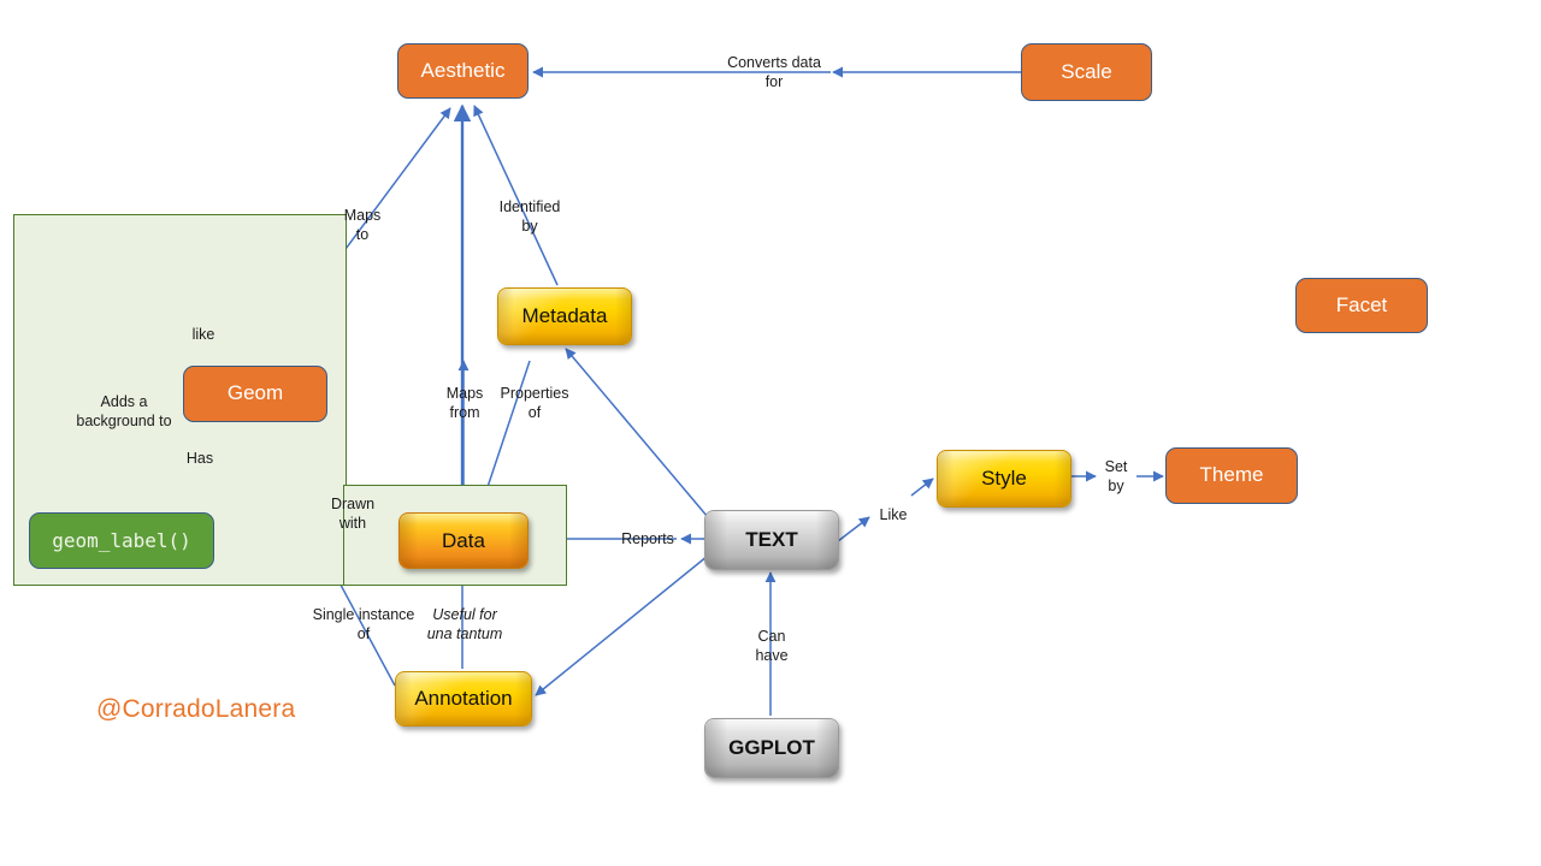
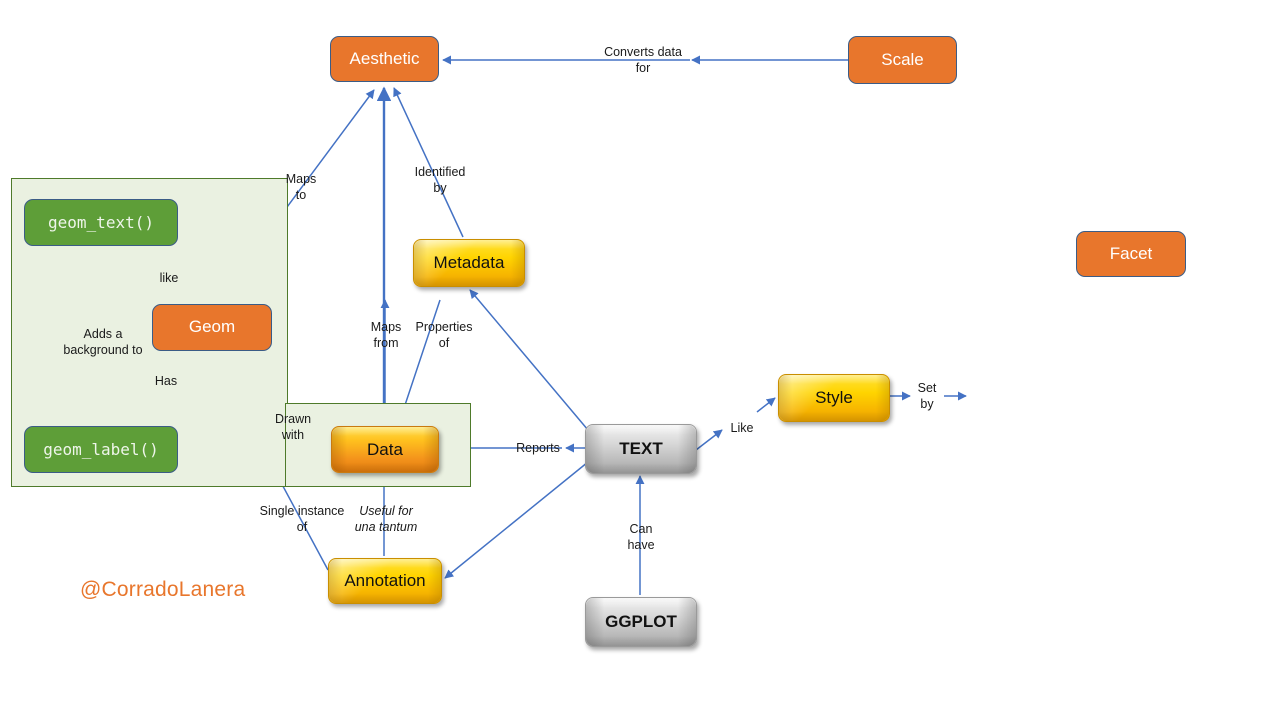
  Aesthetic
  Scale
  Facet
- Theme
  Geom
+ geom_text()
  geom_label()
  Converts data
  for
  Maps
  to
  Identified
  by
  like
  Adds a
  background to
  Maps
  from
  Properties
  of
  Has
  Drawn
  with
  Reports
  Like
  Set
  by
  Single instance
  of
  Useful for
  una tantum
  Can
  have
  @CorradoLanera
